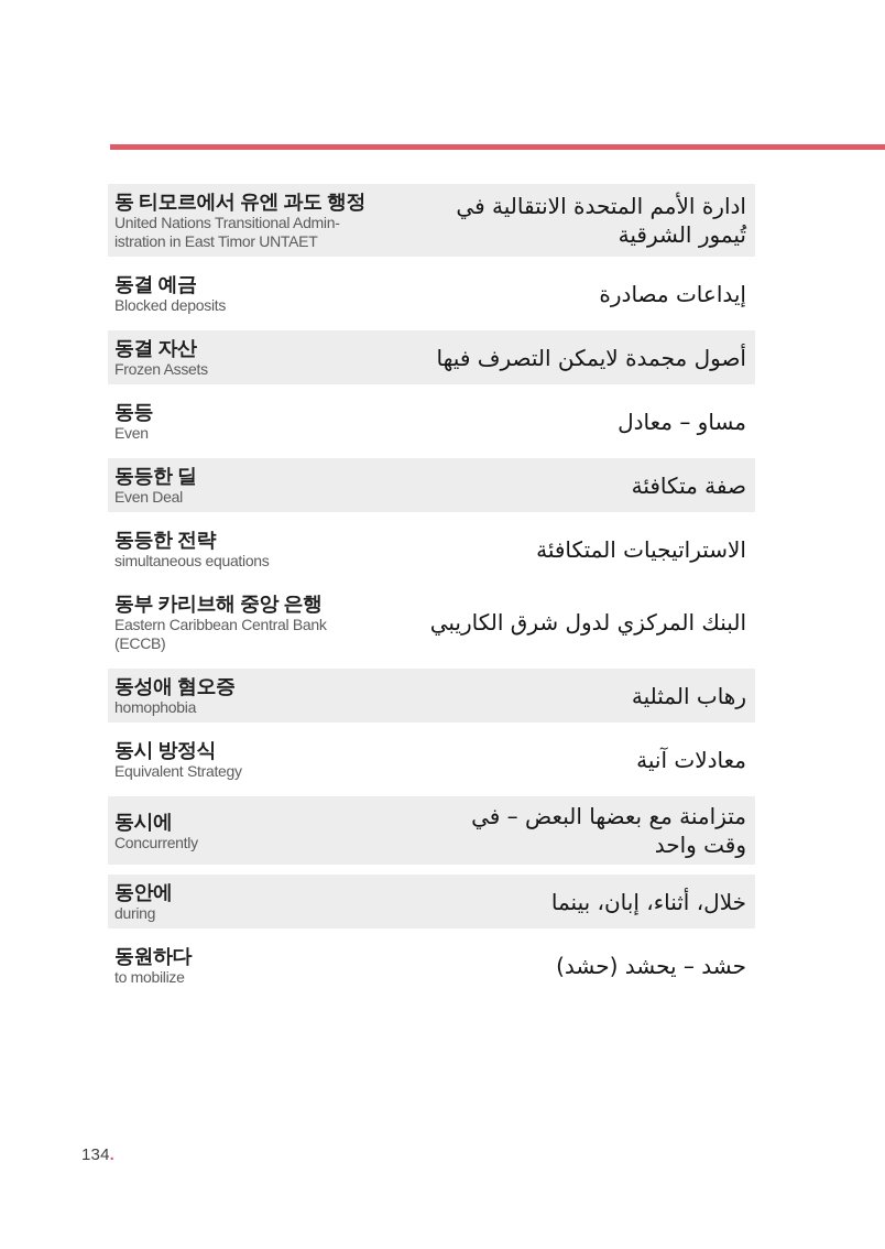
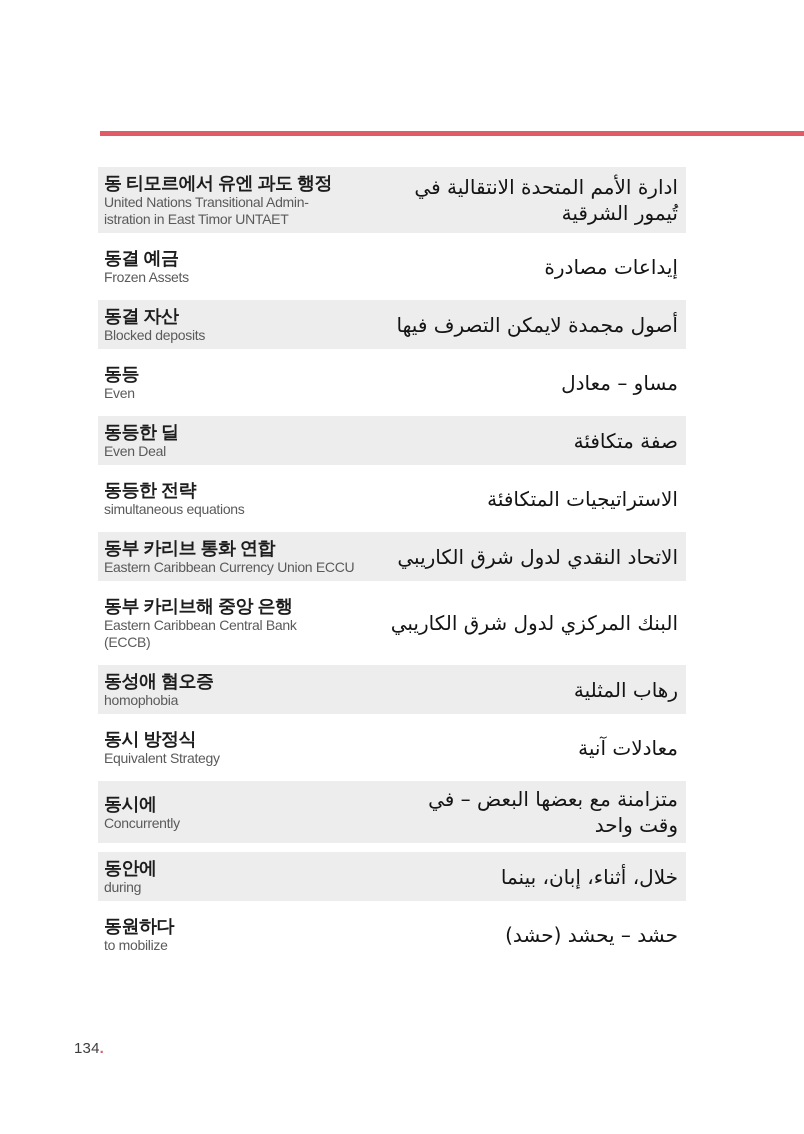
  동 티모르에서 유엔 과도 행정
  United Nations Transitional Admin-
  istration in East Timor UNTAET
  ادارة الأمم المتحدة الانتقالية في
  تُيمور الشرقية
  동결 예금
- Blocked deposits
+ Frozen Assets
  إيداعات مصادرة
  동결 자산
- Frozen Assets
+ Blocked deposits
  أصول مجمدة لايمكن التصرف فيها
  동등
  Even
  مساو – معادل
  동등한 딜
  Even Deal
  صفة متكافئة
  동등한 전략
  simultaneous equations
  الاستراتيجيات المتكافئة
+ 동부 카리브 통화 연합
+ Eastern Caribbean Currency Union ECCU
+ الاتحاد النقدي لدول شرق الكاريبي
  동부 카리브해 중앙 은행
  Eastern Caribbean Central Bank
  (ECCB)
  البنك المركزي لدول شرق الكاريبي
  동성애 혐오증
  homophobia
  رهاب المثلية
  동시 방정식
  Equivalent Strategy
  معادلات آنية
  동시에
  Concurrently
  متزامنة مع بعضها البعض – في
  وقت واحد
  동안에
  during
  خلال، أثناء، إبان، بينما
  동원하다
  to mobilize
  حشد – يحشد (حشد)
  134.
